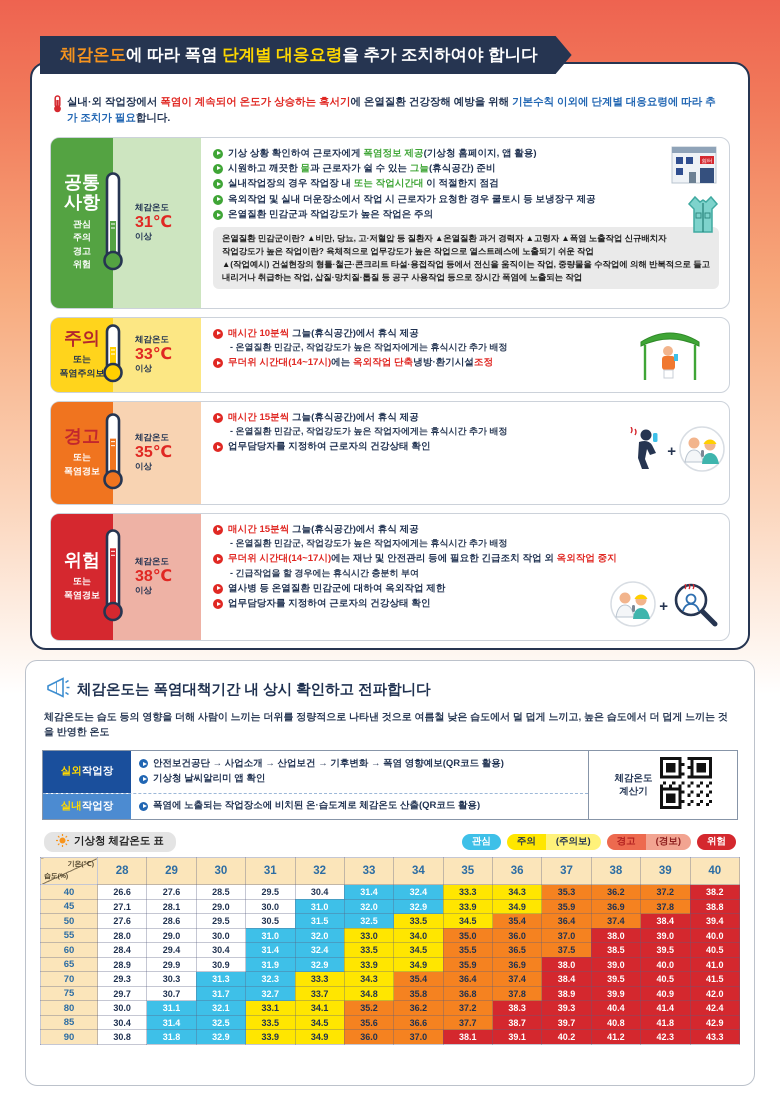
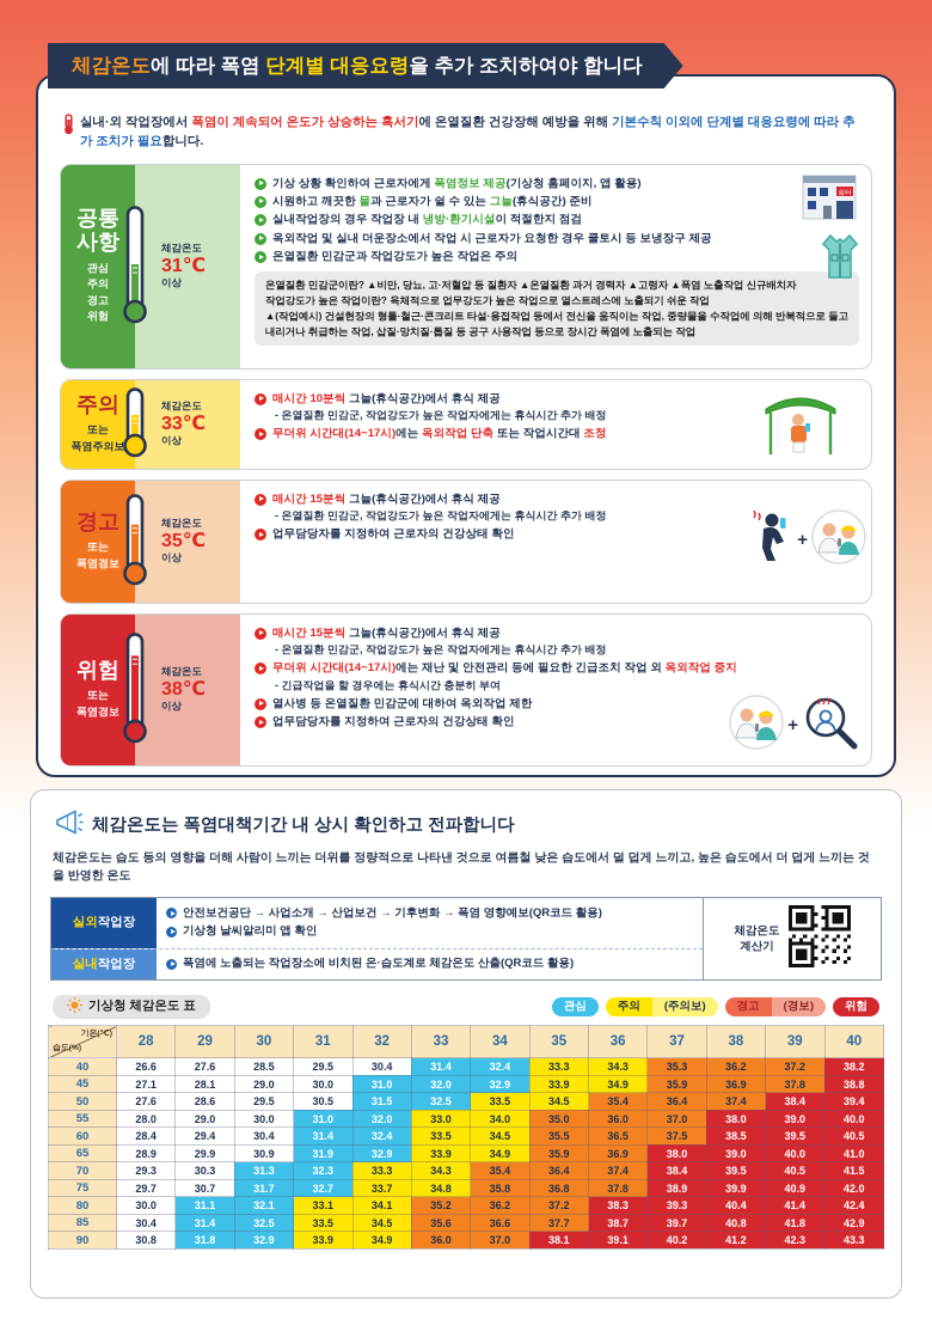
  체감온도에 따라 폭염 단계별 대응요령을 추가 조치하여야 합니다
  실내·외 작업장에서 폭염이 계속되어 온도가 상승하는 혹서기에 온열질환 건강장해 예방을 위해 기본수칙 이외에 단계별 대응요령에 따라 추가 조치가 필요합니다.
  공통
  사항
  관심
  주의
  경고
  위험
  체감온도
  31℃
  이상
  기상 상황 확인하여 근로자에게 폭염정보 제공(기상청 홈페이지, 앱 활용)
  시원하고 깨끗한 물과 근로자가 쉴 수 있는 그늘(휴식공간) 준비
- 실내작업장의 경우 작업장 내 또는 작업시간대 이 적절한지 점검
+ 실내작업장의 경우 작업장 내 냉방·환기시설이 적절한지 점검
  옥외작업 및 실내 더운장소에서 작업 시 근로자가 요청한 경우 쿨토시 등 보냉장구 제공
  온열질환 민감군과 작업강도가 높은 작업은 주의
  온열질환 민감군이란? ▲비만, 당뇨, 고·저혈압 등 질환자 ▲온열질환 과거 경력자 ▲고령자 ▲폭염 노출작업 신규배치자
  작업강도가 높은 작업이란? 육체적으로 업무강도가 높은 작업으로 열스트레스에 노출되기 쉬운 작업
  ▲(작업예시) 건설현장의 형틀·철근·콘크리트 타설·용접작업 등에서 전신을 움직이는 작업, 중량물을 수작업에 의해 반복적으로 들고 내리거나 취급하는 작업, 삽질·망치질·톱질 등 공구 사용작업 등으로 장시간 폭염에 노출되는 작업
  주의
  또는
  폭염주의보
  체감온도
  33℃
  이상
  매시간 10분씩 그늘(휴식공간)에서 휴식 제공
  - 온열질환 민감군, 작업강도가 높은 작업자에게는 휴식시간 추가 배정
- 무더위 시간대(14~17시)에는 옥외작업 단축냉방·환기시설조정
+ 무더위 시간대(14~17시)에는 옥외작업 단축 또는 작업시간대 조정
  경고
  또는
  폭염경보
  체감온도
  35℃
  이상
  매시간 15분씩 그늘(휴식공간)에서 휴식 제공
  - 온열질환 민감군, 작업강도가 높은 작업자에게는 휴식시간 추가 배정
  업무담당자를 지정하여 근로자의 건강상태 확인
  +
  위험
  또는
  폭염경보
  체감온도
  38℃
  이상
  매시간 15분씩 그늘(휴식공간)에서 휴식 제공
  - 온열질환 민감군, 작업강도가 높은 작업자에게는 휴식시간 추가 배정
  무더위 시간대(14~17시)에는 재난 및 안전관리 등에 필요한 긴급조치 작업 외 옥외작업 중지
  - 긴급작업을 할 경우에는 휴식시간 충분히 부여
  열사병 등 온열질환 민감군에 대하여 옥외작업 제한
  업무담당자를 지정하여 근로자의 건강상태 확인
  +
  체감온도는 폭염대책기간 내 상시 확인하고 전파합니다
  체감온도는 습도 등의 영향을 더해 사람이 느끼는 더위를 정량적으로 나타낸 것으로 여름철 낮은 습도에서 덜 덥게 느끼고, 높은 습도에서 더 덥게 느끼는 것을 반영한 온도
  실외
  작업장
  안전보건공단 → 사업소개 → 산업보건 → 기후변화 → 폭염 영향예보(QR코드 활용)
  기상청 날씨알리미 앱 확인
  실내
  작업장
  폭염에 노출되는 작업장소에 비치된 온·습도계로 체감온도 산출(QR코드 활용)
  체감온도
  계산기
  기상청 체감온도 표
  관심
  주의
  (주의보)
  경고
  (경보)
  위험
  	28	29	30	31	32	33	34	35	36	37	38	39	40
  40	26.6	27.6	28.5	29.5	30.4	31.4	32.4	33.3	34.3	35.3	36.2	37.2	38.2
  45	27.1	28.1	29.0	30.0	31.0	32.0	32.9	33.9	34.9	35.9	36.9	37.8	38.8
  50	27.6	28.6	29.5	30.5	31.5	32.5	33.5	34.5	35.4	36.4	37.4	38.4	39.4
  55	28.0	29.0	30.0	31.0	32.0	33.0	34.0	35.0	36.0	37.0	38.0	39.0	40.0
  60	28.4	29.4	30.4	31.4	32.4	33.5	34.5	35.5	36.5	37.5	38.5	39.5	40.5
  65	28.9	29.9	30.9	31.9	32.9	33.9	34.9	35.9	36.9	38.0	39.0	40.0	41.0
  70	29.3	30.3	31.3	32.3	33.3	34.3	35.4	36.4	37.4	38.4	39.5	40.5	41.5
  75	29.7	30.7	31.7	32.7	33.7	34.8	35.8	36.8	37.8	38.9	39.9	40.9	42.0
  80	30.0	31.1	32.1	33.1	34.1	35.2	36.2	37.2	38.3	39.3	40.4	41.4	42.4
  85	30.4	31.4	32.5	33.5	34.5	35.6	36.6	37.7	38.7	39.7	40.8	41.8	42.9
  90	30.8	31.8	32.9	33.9	34.9	36.0	37.0	38.1	39.1	40.2	41.2	42.3	43.3
